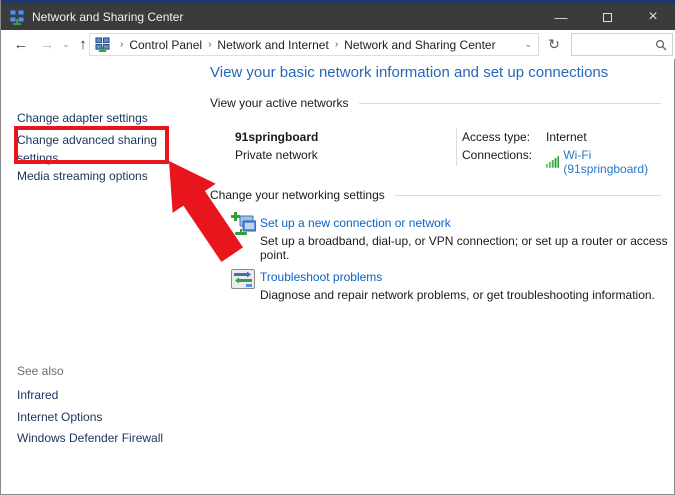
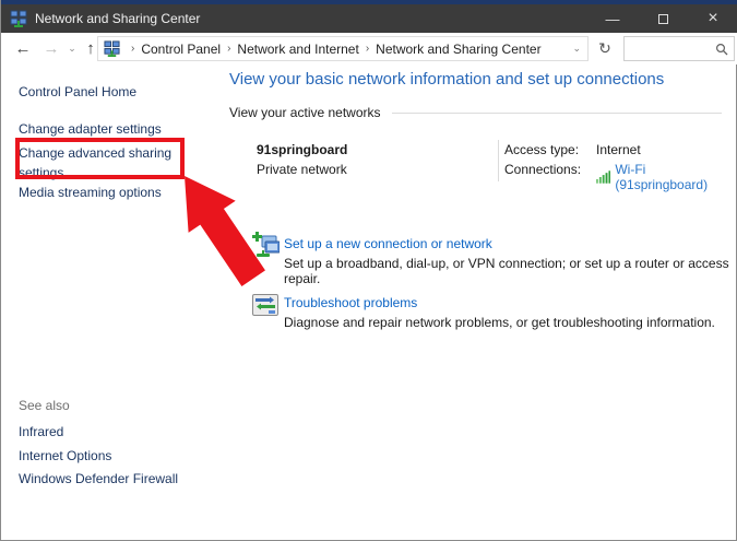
  Network and Sharing Center
  —
  ×
  ←
  →
  ⌄
  ↑
  ›
  Control Panel
  ›
  Network and Internet
  ›
  Network and Sharing Center
  ⌄
  ↻
+ Control Panel Home
  Change adapter settings
  Change advanced sharing settings
  Media streaming options
  See also
  Infrared
  Internet Options
  Windows Defender Firewall
  View your basic network information and set up connections
  View your active networks
  91springboard
  Private network
  Access type:
  Internet
  Connections:
  Wi-Fi (91springboard)
- Change your networking settings
  Set up a new connection or network
- Set up a broadband, dial-up, or VPN connection; or set up a router or access point.
+ Set up a broadband, dial-up, or VPN connection; or set up a router or access repair.
  Troubleshoot problems
  Diagnose and repair network problems, or get troubleshooting information.
